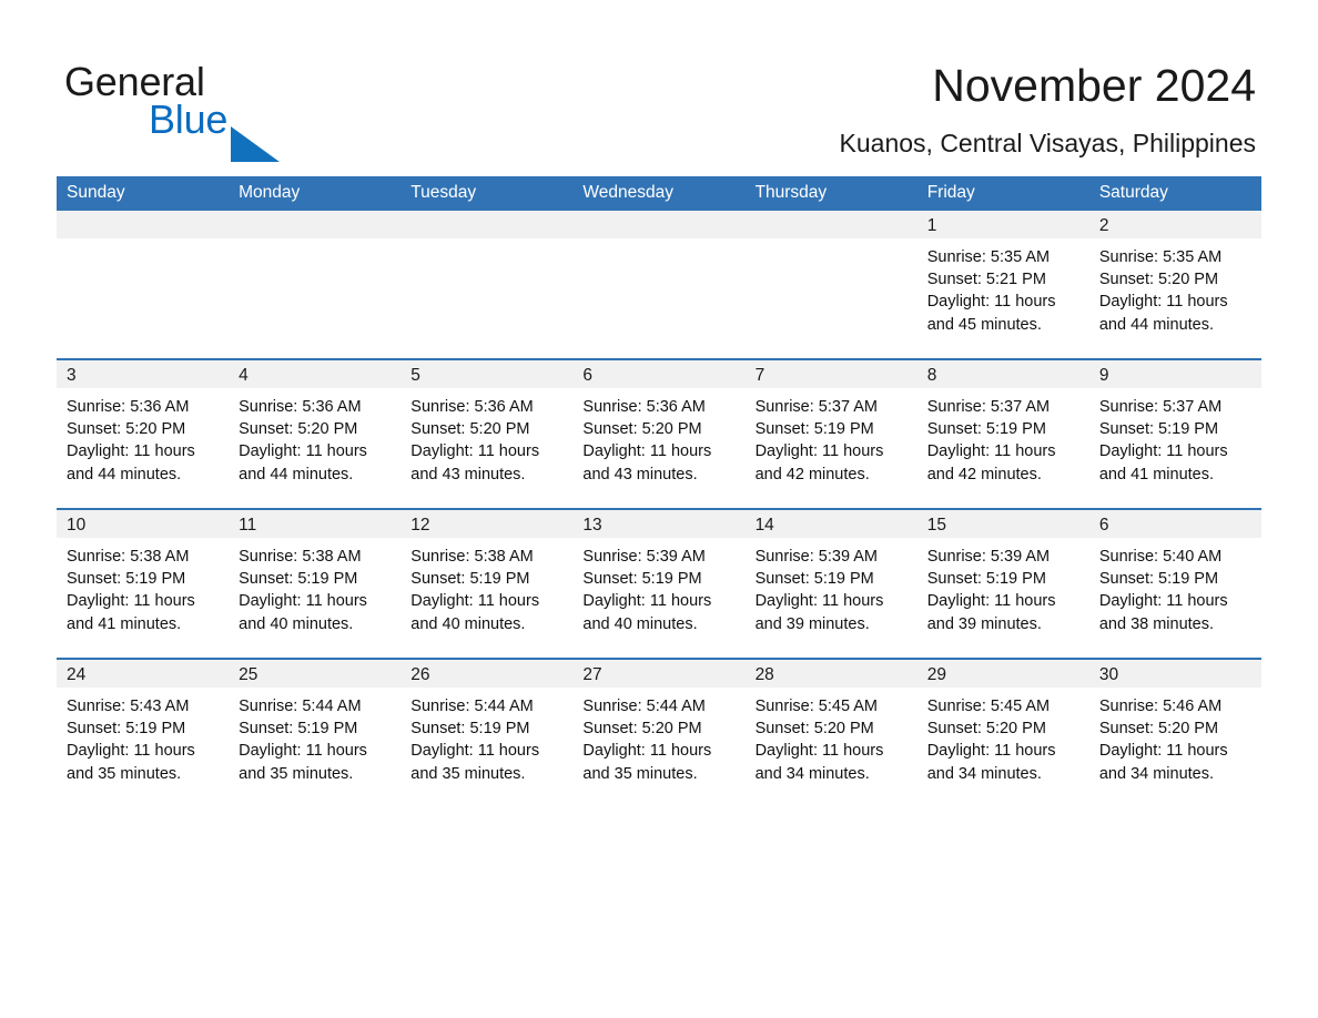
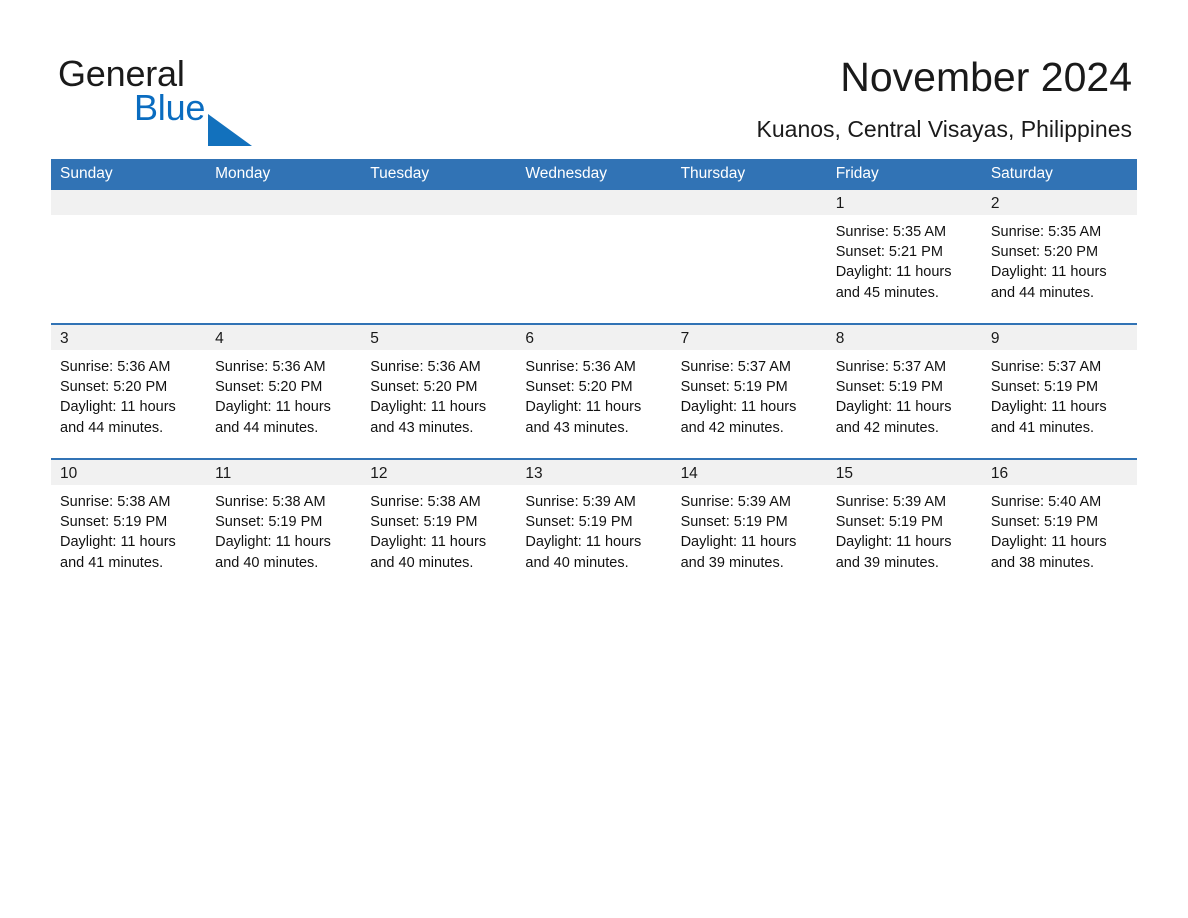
  General
  Blue
  November 2024
  Kuanos, Central Visayas, Philippines
  Sunday	Monday	Tuesday	Wednesday	Thursday	Friday	Saturday
  					1Sunrise: 5:35 AMSunset: 5:21 PMDaylight: 11 hours and 45 minutes.	2Sunrise: 5:35 AMSunset: 5:20 PMDaylight: 11 hours and 44 minutes.
  3Sunrise: 5:36 AMSunset: 5:20 PMDaylight: 11 hours and 44 minutes.	4Sunrise: 5:36 AMSunset: 5:20 PMDaylight: 11 hours and 44 minutes.	5Sunrise: 5:36 AMSunset: 5:20 PMDaylight: 11 hours and 43 minutes.	6Sunrise: 5:36 AMSunset: 5:20 PMDaylight: 11 hours and 43 minutes.	7Sunrise: 5:37 AMSunset: 5:19 PMDaylight: 11 hours and 42 minutes.	8Sunrise: 5:37 AMSunset: 5:19 PMDaylight: 11 hours and 42 minutes.	9Sunrise: 5:37 AMSunset: 5:19 PMDaylight: 11 hours and 41 minutes.
- 10Sunrise: 5:38 AMSunset: 5:19 PMDaylight: 11 hours and 41 minutes.	11Sunrise: 5:38 AMSunset: 5:19 PMDaylight: 11 hours and 40 minutes.	12Sunrise: 5:38 AMSunset: 5:19 PMDaylight: 11 hours and 40 minutes.	13Sunrise: 5:39 AMSunset: 5:19 PMDaylight: 11 hours and 40 minutes.	14Sunrise: 5:39 AMSunset: 5:19 PMDaylight: 11 hours and 39 minutes.	15Sunrise: 5:39 AMSunset: 5:19 PMDaylight: 11 hours and 39 minutes.	6Sunrise: 5:40 AMSunset: 5:19 PMDaylight: 11 hours and 38 minutes.
+ 10Sunrise: 5:38 AMSunset: 5:19 PMDaylight: 11 hours and 41 minutes.	11Sunrise: 5:38 AMSunset: 5:19 PMDaylight: 11 hours and 40 minutes.	12Sunrise: 5:38 AMSunset: 5:19 PMDaylight: 11 hours and 40 minutes.	13Sunrise: 5:39 AMSunset: 5:19 PMDaylight: 11 hours and 40 minutes.	14Sunrise: 5:39 AMSunset: 5:19 PMDaylight: 11 hours and 39 minutes.	15Sunrise: 5:39 AMSunset: 5:19 PMDaylight: 11 hours and 39 minutes.	16Sunrise: 5:40 AMSunset: 5:19 PMDaylight: 11 hours and 38 minutes.
- 24Sunrise: 5:43 AMSunset: 5:19 PMDaylight: 11 hours and 35 minutes.	25Sunrise: 5:44 AMSunset: 5:19 PMDaylight: 11 hours and 35 minutes.	26Sunrise: 5:44 AMSunset: 5:19 PMDaylight: 11 hours and 35 minutes.	27Sunrise: 5:44 AMSunset: 5:20 PMDaylight: 11 hours and 35 minutes.	28Sunrise: 5:45 AMSunset: 5:20 PMDaylight: 11 hours and 34 minutes.	29Sunrise: 5:45 AMSunset: 5:20 PMDaylight: 11 hours and 34 minutes.	30Sunrise: 5:46 AMSunset: 5:20 PMDaylight: 11 hours and 34 minutes.
